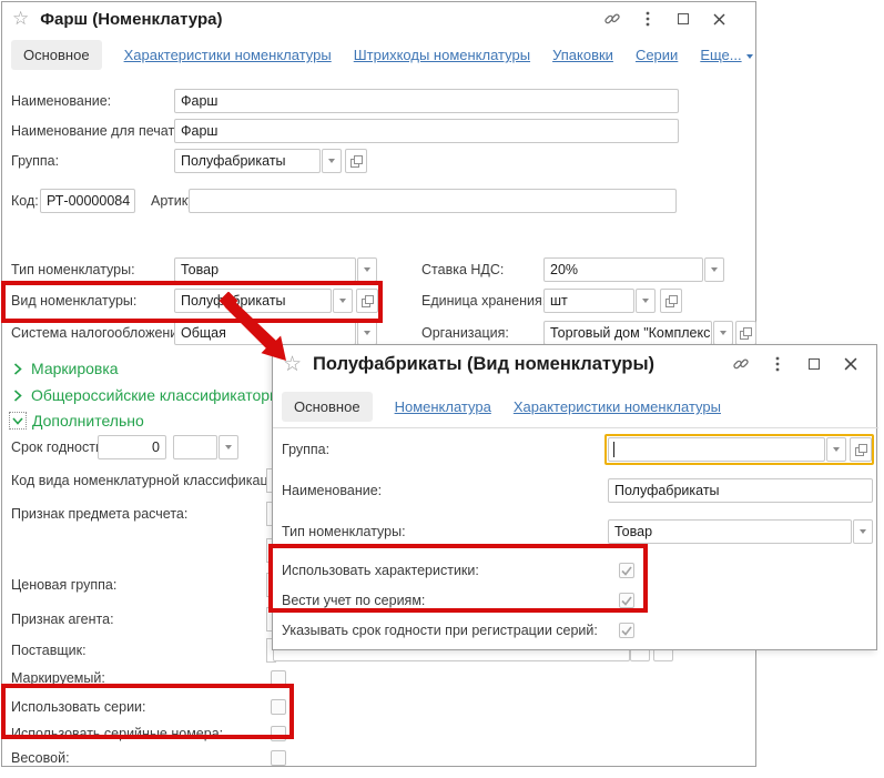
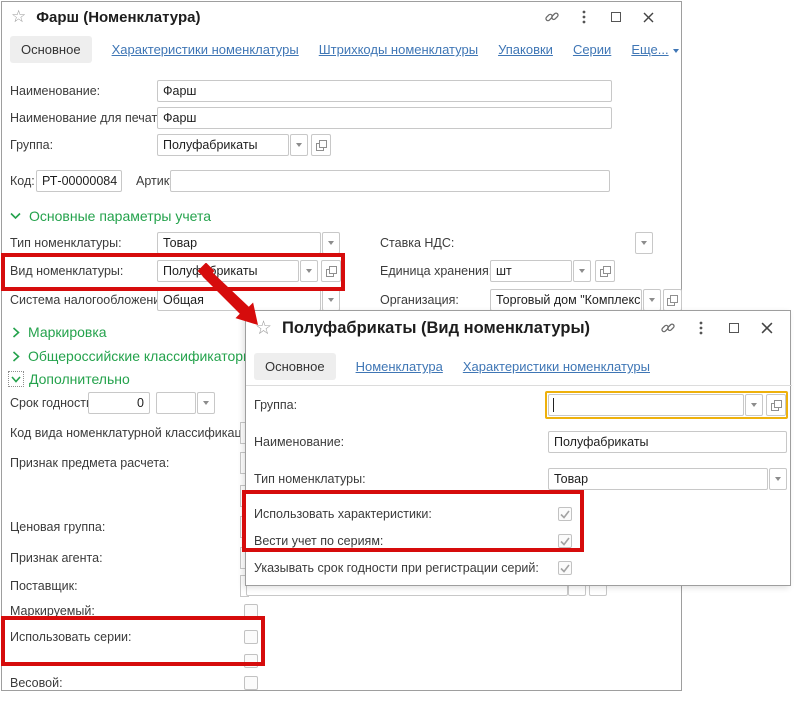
  ☆
  Фарш (Номенклатура)
  Основное
  Характеристики номенклатуры
  Штрихкоды номенклатуры
  Упаковки
  Серии
  Еще...
  Наименование:
  Фарш
  Наименование для печат
  Фарш
  Группа:
  Полуфабрикаты
  Код:
  РТ-00000084
+ Основные параметры учета
  Тип номенклатуры:
  Товар
  Ставка НДС:
- 20%
  Вид номенклатуры:
  Полуфрикаты
  Единица хранения
  шт
  Система налогообложен
  Общая
  Организация:
  Торговый дом "Комплекс
  Маркировка
  Общероссийские классификатор
  Дополнительно
  Срок годност
  0
  Код вида номенклатурной классификац
  Признак предмета расчета:
  Ценовая группа:
  Признак агента:
  Поставщик:
  Маркируемый:
  Использовать серии:
- Использовать серийные номера:
  Весовой:
  ☆
  Полуфабрикаты (Вид номенклатуры)
  Основное
  Номенклатура
  Характеристики номенклатуры
  Группа:
  Наименование:
  Полуфабрикаты
  Тип номенклатуры:
  Товар
  Использовать характеристики:
  Вести учет по сериям:
  Указывать срок годности при регистрации серий:
